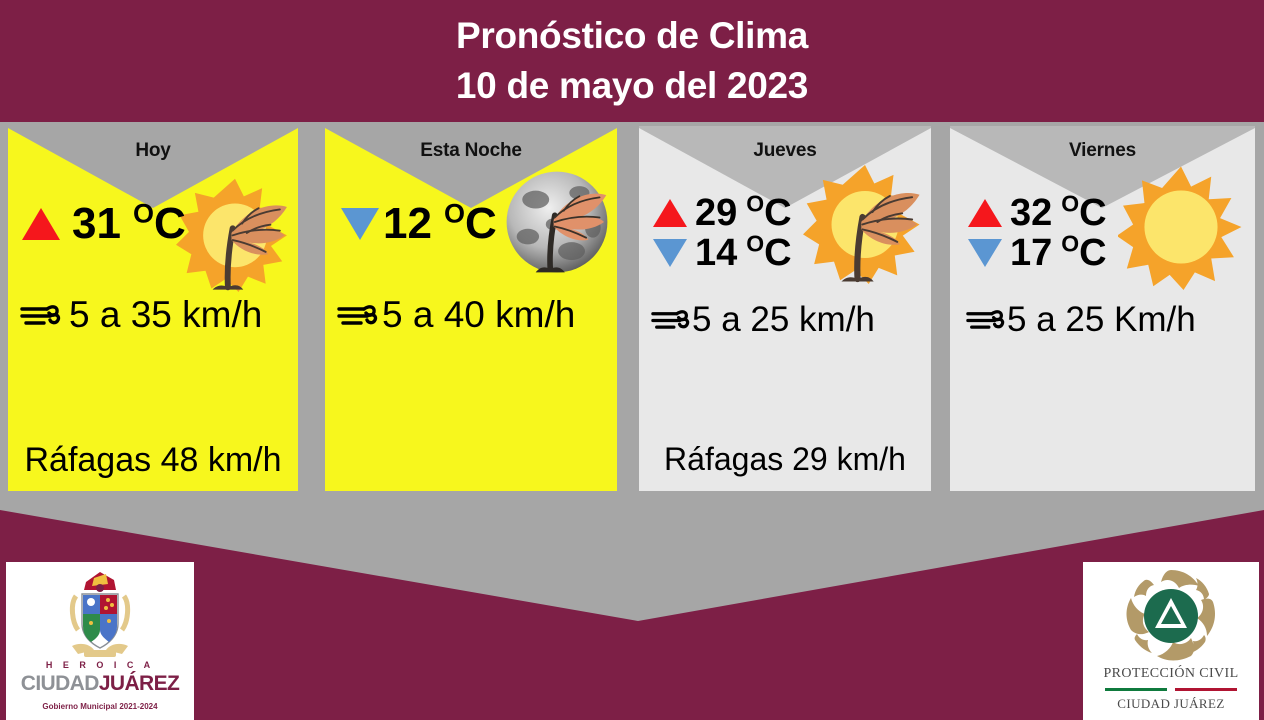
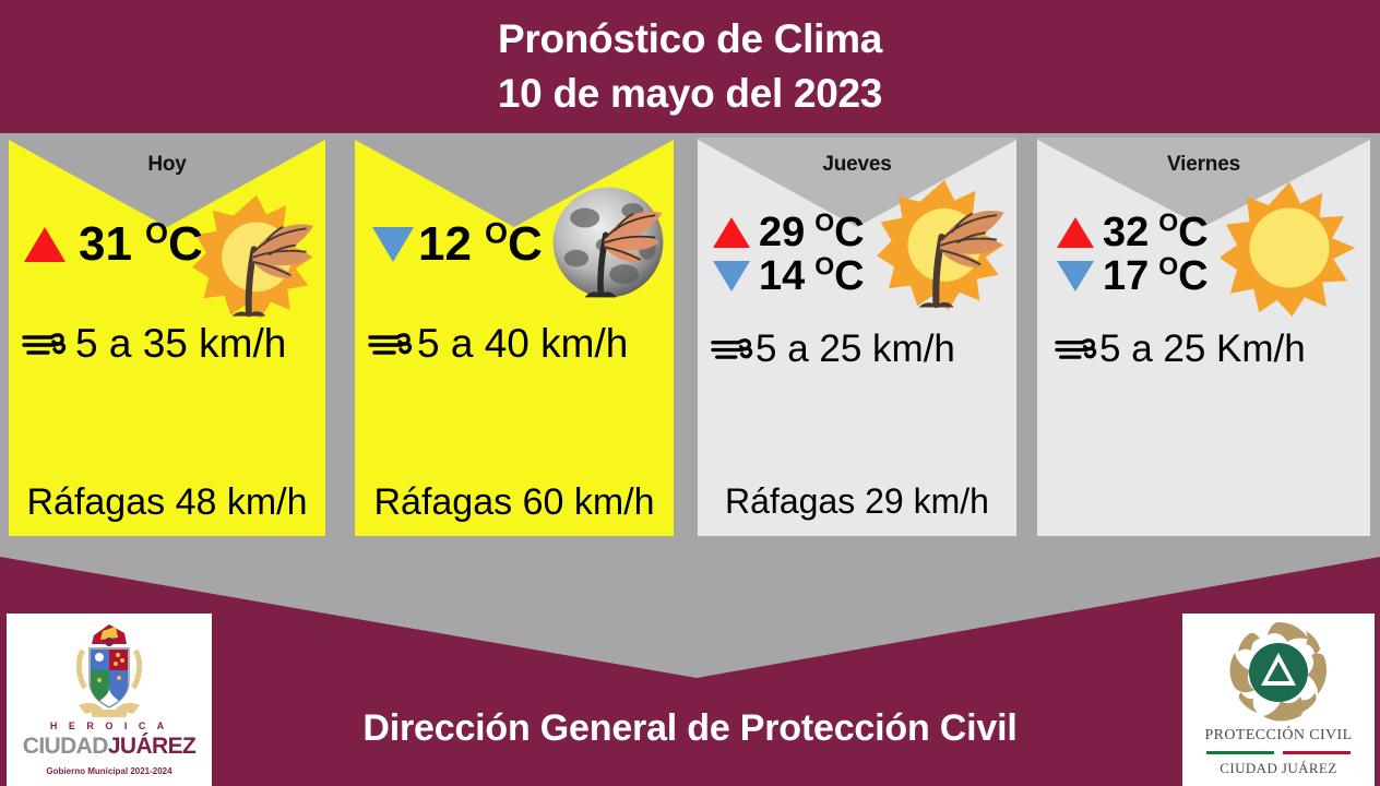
  Pronóstico de Clima
  10 de mayo del 2023
  Hoy
  31
  OC
  5 a 35 km/h
  Ráfagas 48 km/h
- Esta Noche
  12
  OC
  5 a 40 km/h
+ Ráfagas 60 km/h
  Jueves
  29
  OC
  14
  OC
  5 a 25 km/h
  Ráfagas 29 km/h
  Viernes
  32
  OC
  17
  OC
  5 a 25 Km/h
+ Dirección General de Protección Civil
  H E R O I C A
  CIUDADJUÁREZ
  Gobierno Municipal 2021-2024
  PROTECCIÓN CIVIL
  CIUDAD JUÁREZ
